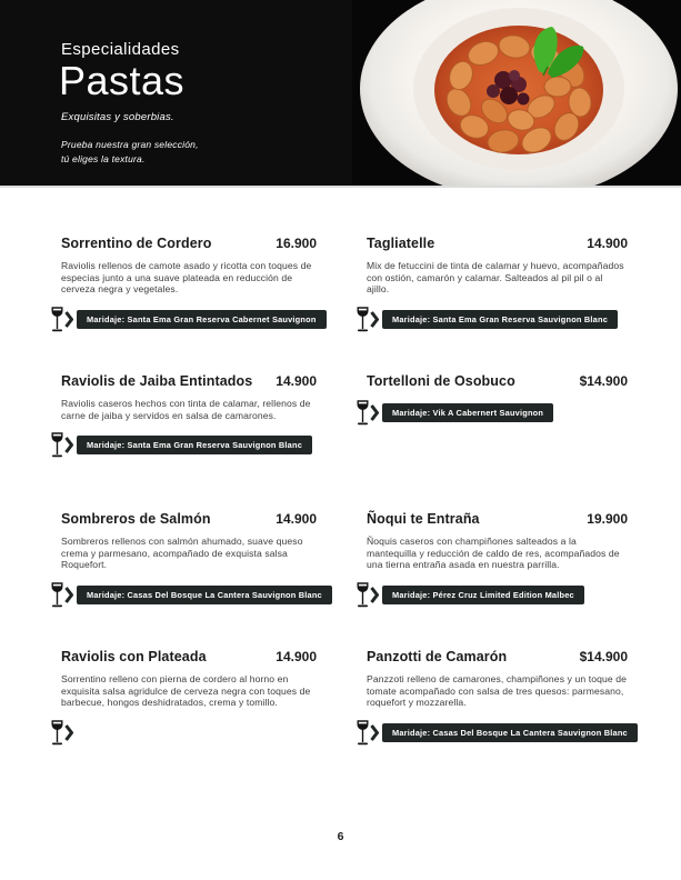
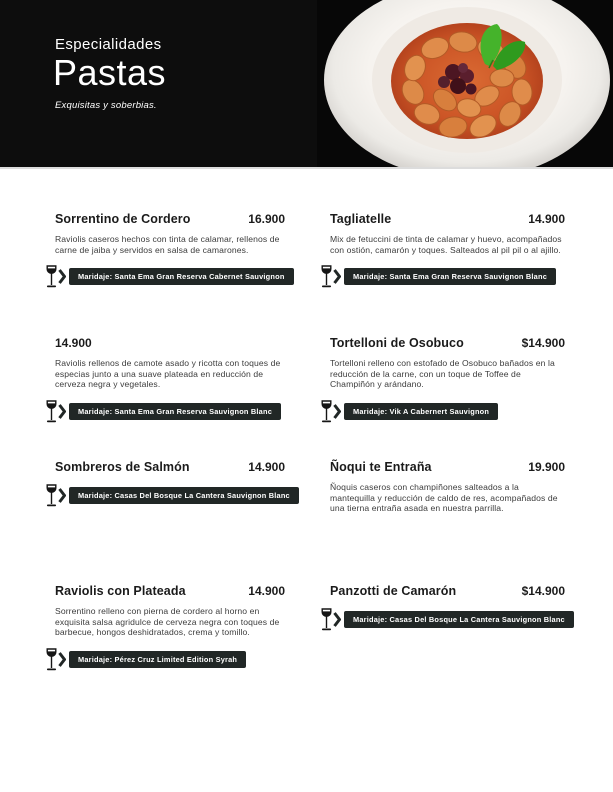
  Especialidades
  Pastas
  Exquisitas y soberbias.
- Prueba nuestra gran selección,
- tú eliges la textura.
  Sorrentino de Cordero
  16.900
- Raviolis rellenos de camote asado y ricotta con toques de especias junto a una suave plateada en reducción de cerveza negra y vegetales.
+ Raviolis caseros hechos con tinta de calamar, rellenos de carne de jaiba y servidos en salsa de camarones.
  Maridaje: Santa Ema Gran Reserva Cabernet Sauvignon
  Tagliatelle
  14.900
- Mix de fetuccini de tinta de calamar y huevo, acompañados con ostión, camarón y calamar. Salteados al pil pil o al ajillo.
+ Mix de fetuccini de tinta de calamar y huevo, acompañados con ostión, camarón y toques. Salteados al pil pil o al ajillo.
  Maridaje: Santa Ema Gran Reserva Sauvignon Blanc
- Raviolis de Jaiba Entintados
  14.900
- Raviolis caseros hechos con tinta de calamar, rellenos de carne de jaiba y servidos en salsa de camarones.
+ Raviolis rellenos de camote asado y ricotta con toques de especias junto a una suave plateada en reducción de cerveza negra y vegetales.
  Maridaje: Santa Ema Gran Reserva Sauvignon Blanc
  Tortelloni de Osobuco
  $14.900
+ Tortelloni relleno con estofado de Osobuco bañados en la reducción de la carne, con un toque de Toffee de Champiñón y arándano.
  Maridaje: Vik A Cabernert Sauvignon
  Sombreros de Salmón
  14.900
- Sombreros rellenos con salmón ahumado, suave queso crema y parmesano, acompañado de exquista salsa Roquefort.
  Maridaje: Casas Del Bosque La Cantera Sauvignon Blanc
  Ñoqui te Entraña
  19.900
  Ñoquis caseros con champiñones salteados a la mantequilla y reducción de caldo de res, acompañados de una tierna entraña asada en nuestra parrilla.
- Maridaje: Pérez Cruz Limited Edition Malbec
  Raviolis con Plateada
  14.900
  Sorrentino relleno con pierna de cordero al horno en exquisita salsa agridulce de cerveza negra con toques de barbecue, hongos deshidratados, crema y tomillo.
+ Maridaje: Pérez Cruz Limited Edition Syrah
  Panzotti de Camarón
  $14.900
- Panzzoti relleno de camarones, champiñones y un toque de tomate acompañado con salsa de tres quesos: parmesano, roquefort y mozzarella.
  Maridaje: Casas Del Bosque La Cantera Sauvignon Blanc
- 6
